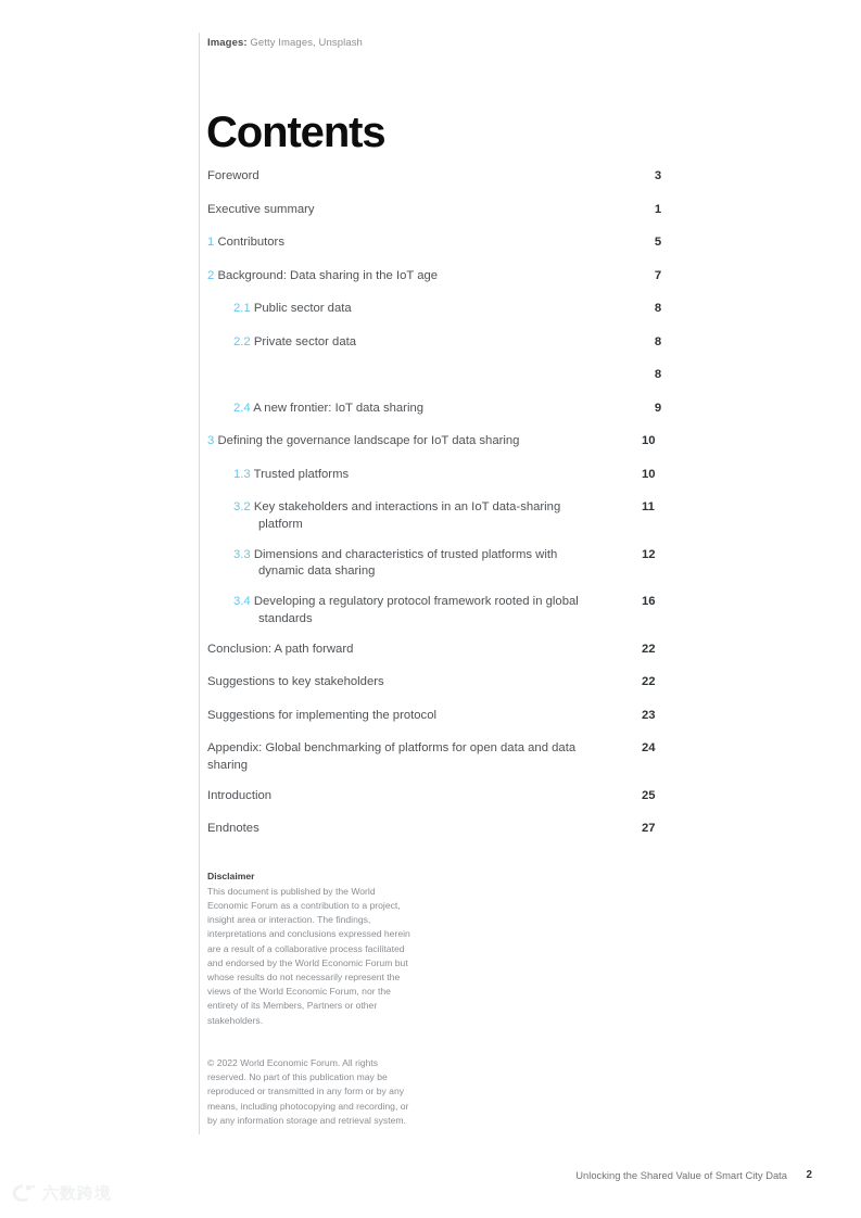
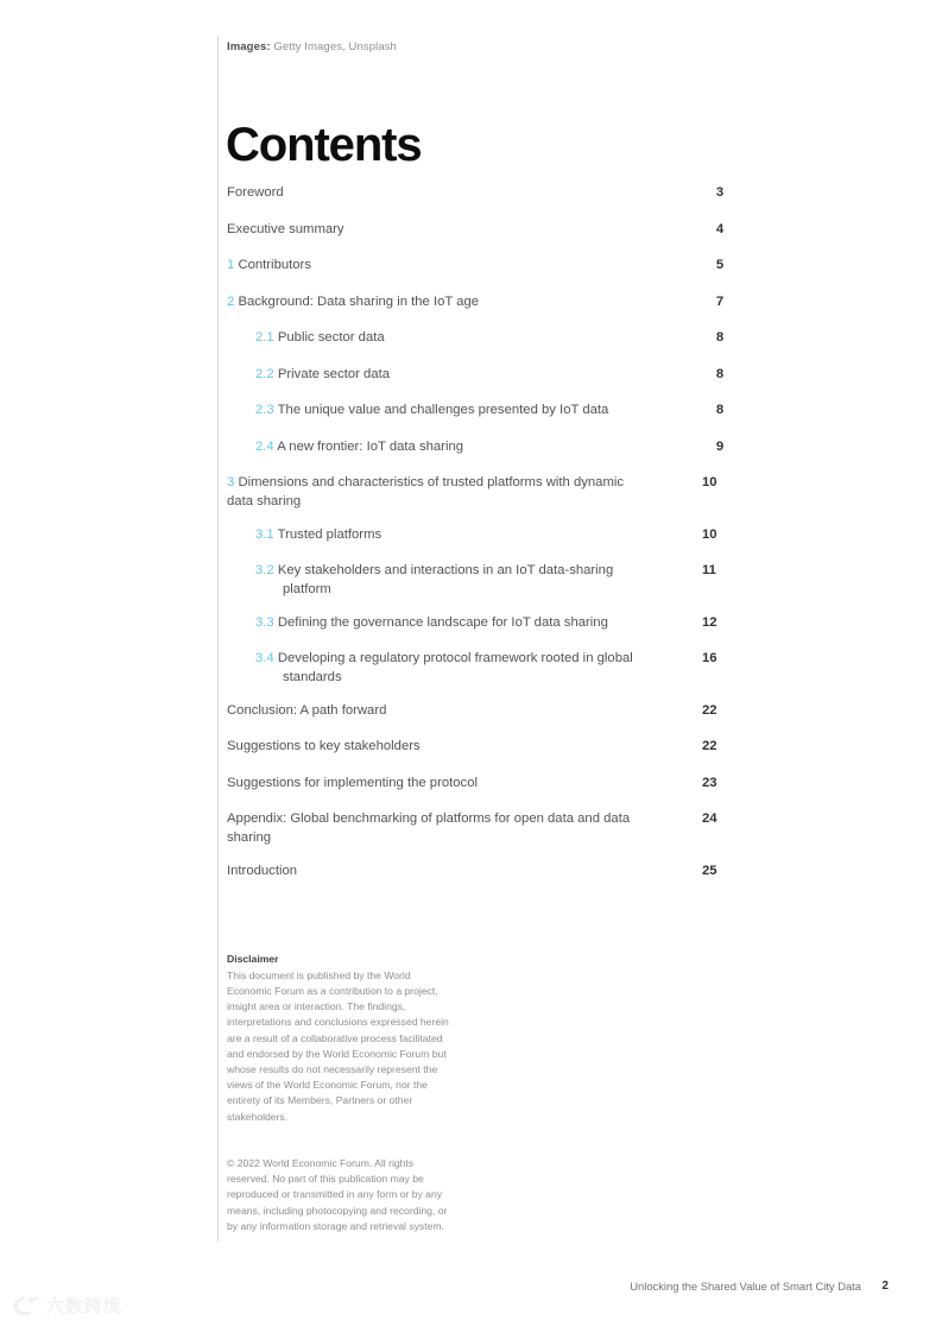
  Images: Getty Images, Unsplash
  Contents
  Foreword
  3
  Executive summary
- 1
+ 4
  1 Contributors
  5
  2 Background: Data sharing in the IoT age
  7
  2.1 Public sector data
  8
  2.2 Private sector data
  8
+ 2.3 The unique value and challenges presented by IoT data
  8
  2.4 A new frontier: IoT data sharing
  9
- 3 Defining the governance landscape for IoT data sharing
+ 3 Dimensions and characteristics of trusted platforms with dynamic data sharing
  10
- 1.3 Trusted platforms
+ 3.1 Trusted platforms
  10
  3.2 Key stakeholders and interactions in an IoT data-sharing platform
  11
- 3.3 Dimensions and characteristics of trusted platforms with dynamic data sharing
+ 3.3 Defining the governance landscape for IoT data sharing
  12
  3.4 Developing a regulatory protocol framework rooted in global standards
  16
  Conclusion: A path forward
  22
  Suggestions to key stakeholders
  22
  Suggestions for implementing the protocol
  23
  Appendix: Global benchmarking of platforms for open data and data sharing
  24
  Introduction
  25
- Endnotes
- 27
  Disclaimer
  This document is published by the World Economic Forum as a contribution to a project, insight area or interaction. The findings, interpretations and conclusions expressed herein are a result of a collaborative process facilitated and endorsed by the World Economic Forum but whose results do not necessarily represent the views of the World Economic Forum, nor the entirety of its Members, Partners or other stakeholders.
  © 2022 World Economic Forum. All rights reserved. No part of this publication may be reproduced or transmitted in any form or by any means, including photocopying and recording, or by any information storage and retrieval system.
  Unlocking the Shared Value of Smart City Data
  2
